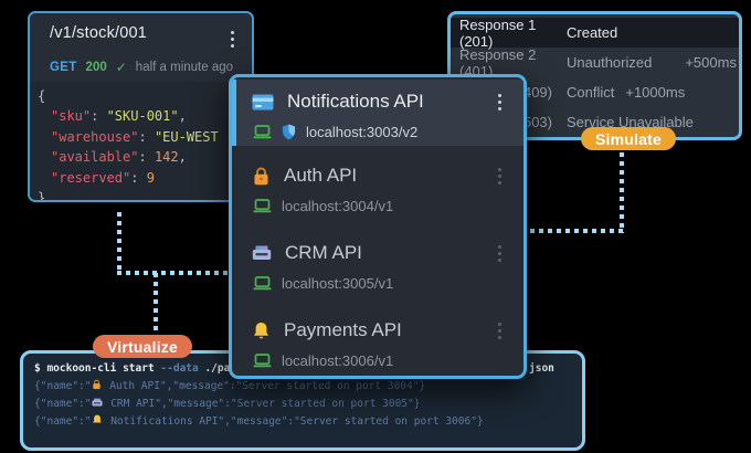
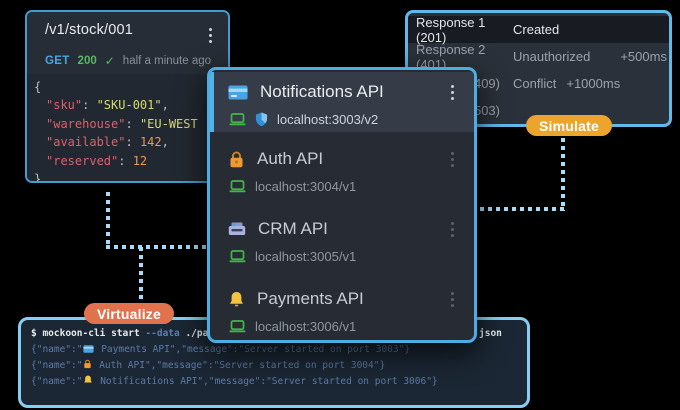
  /v1/stock/001
  GET
  200
  ✓
  half a minute ago
  {
  "sku": "SKU-001",
  "warehouse": "EU-WEST
  "available": 142,
- "reserved": 9
+ "reserved": 12
  }
  Response 1 (201)
  Created
  Response 2 (401)
  Unauthorized
  +500ms
  409)
  Conflict
  +1000ms
  503)
- Service Unavailable
  Notifications API
  localhost:3003/v2
  Auth API
  localhost:3004/v1
  CRM API
  localhost:3005/v1
  Payments API
  localhost:3006/v1
  $ mockoon-cli start --data ./pa
  json
+ {"name":" Payments API","message":"Server started on port 3003"}
  {"name":" Auth API","message":"Server started on port 3004"}
- {"name":" CRM API","message":"Server started on port 3005"}
  {"name":" Notifications API","message":"Server started on port 3006"}
  Simulate
  Virtualize
